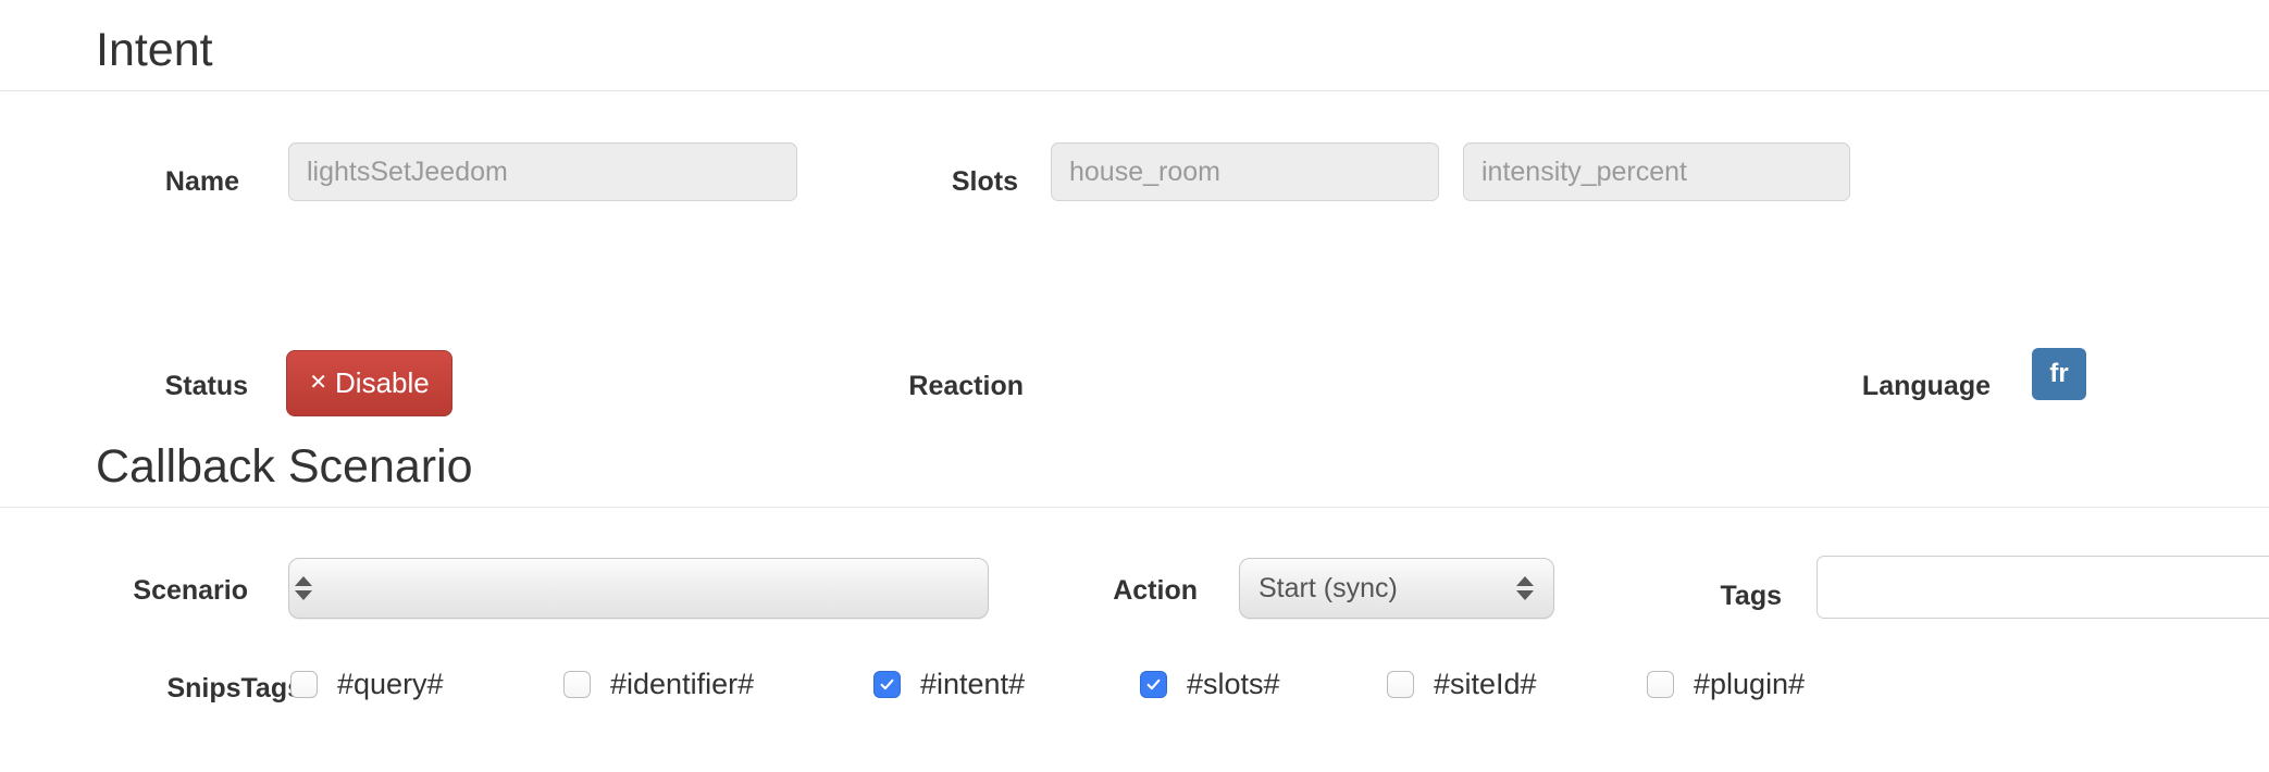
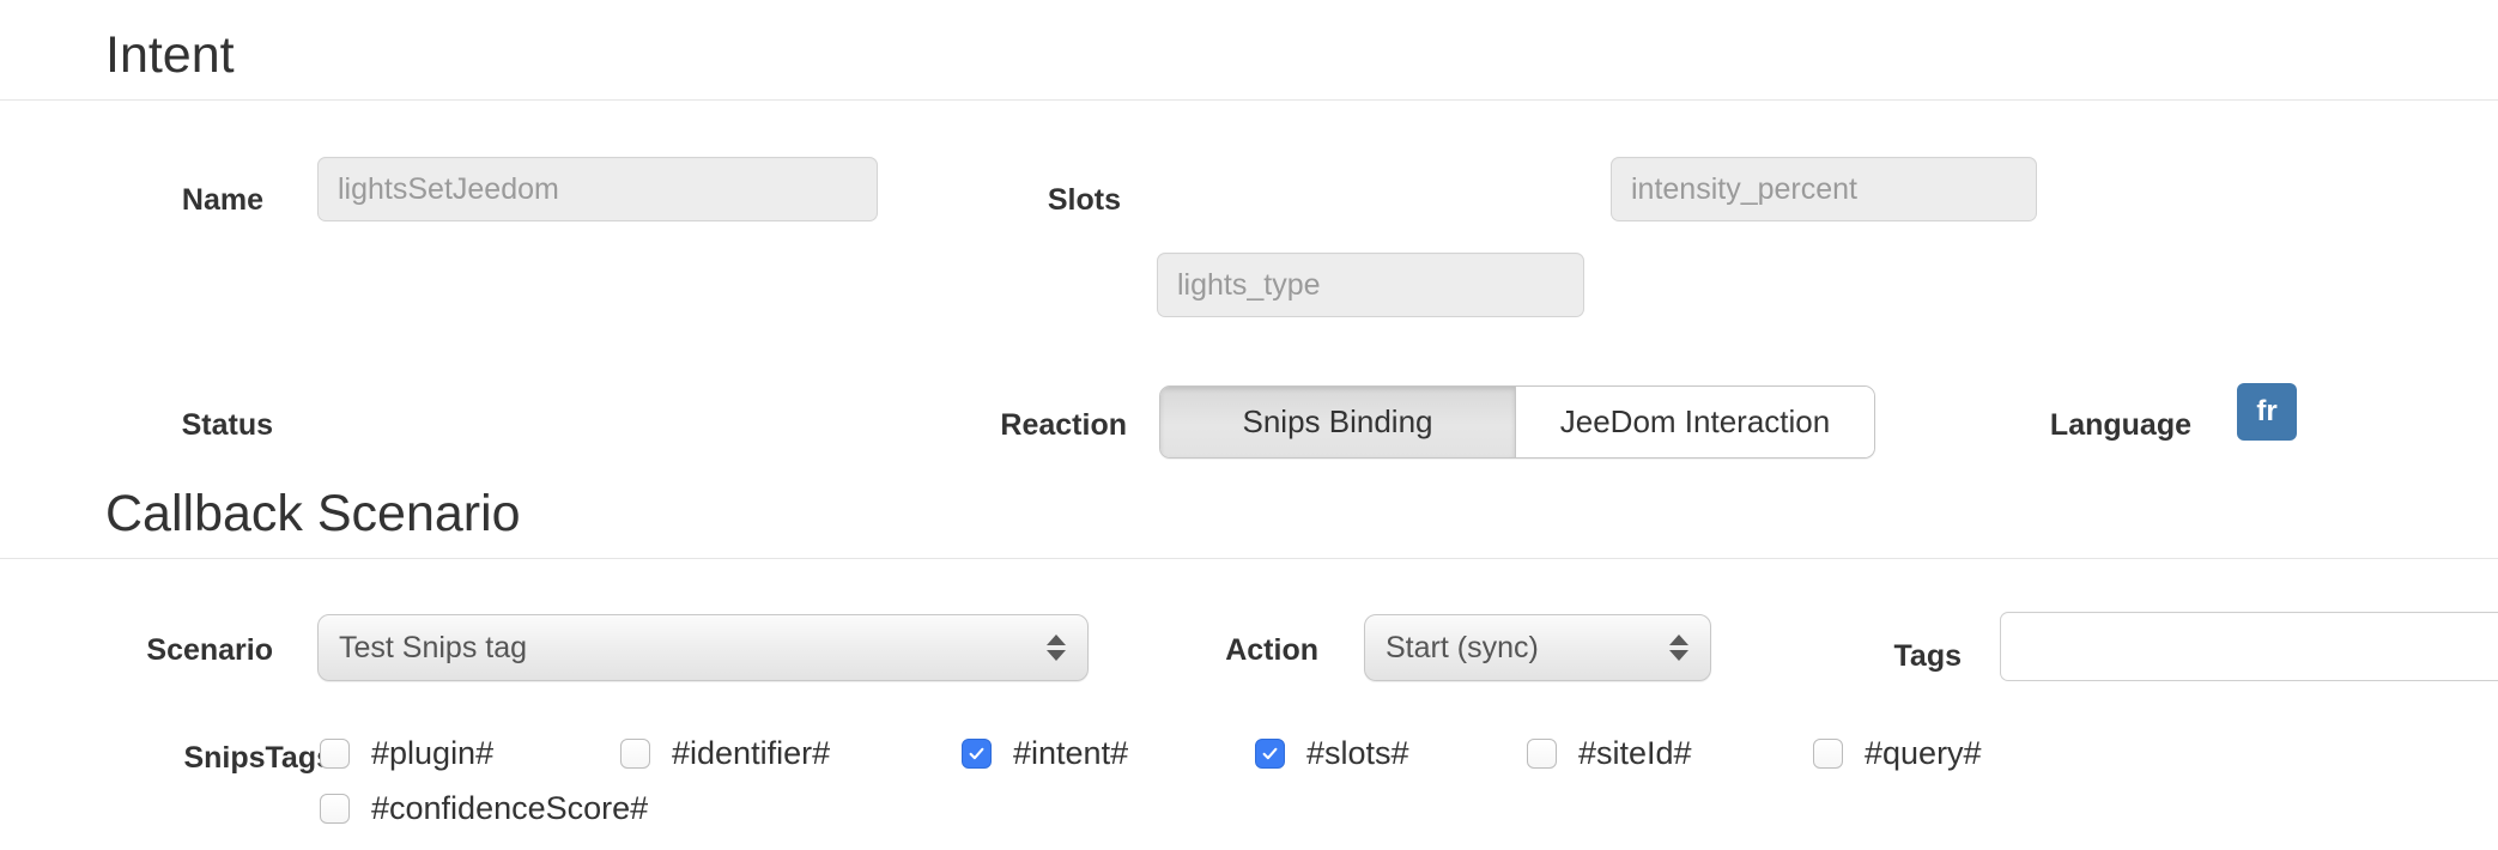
  Intent
  Name
  lightsSetJeedom
  Slots
- house_room
  intensity_percent
+ lights_type
  Status
- ✕
- Disable
  Reaction
+ Snips Binding
+ JeeDom Interaction
  Language
  fr
  Callback Scenario
  Scenario
+ Test Snips tag
  Action
  Start (sync)
  Tags
  SnipsTag
- #query#
+ #plugin#
  #identifier#
  #intent#
  #slots#
  #siteId#
- #plugin#
+ #query#
+ #confidenceScore#
